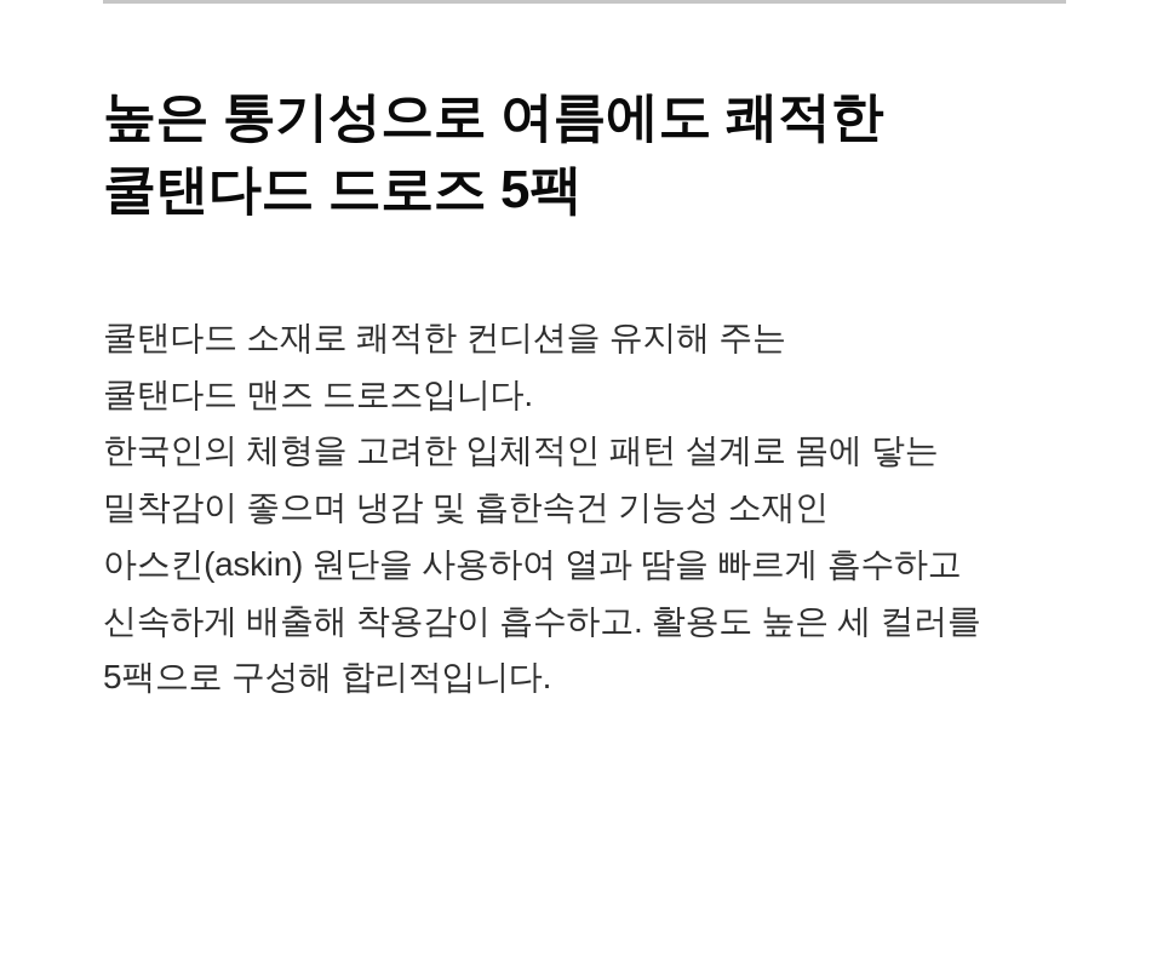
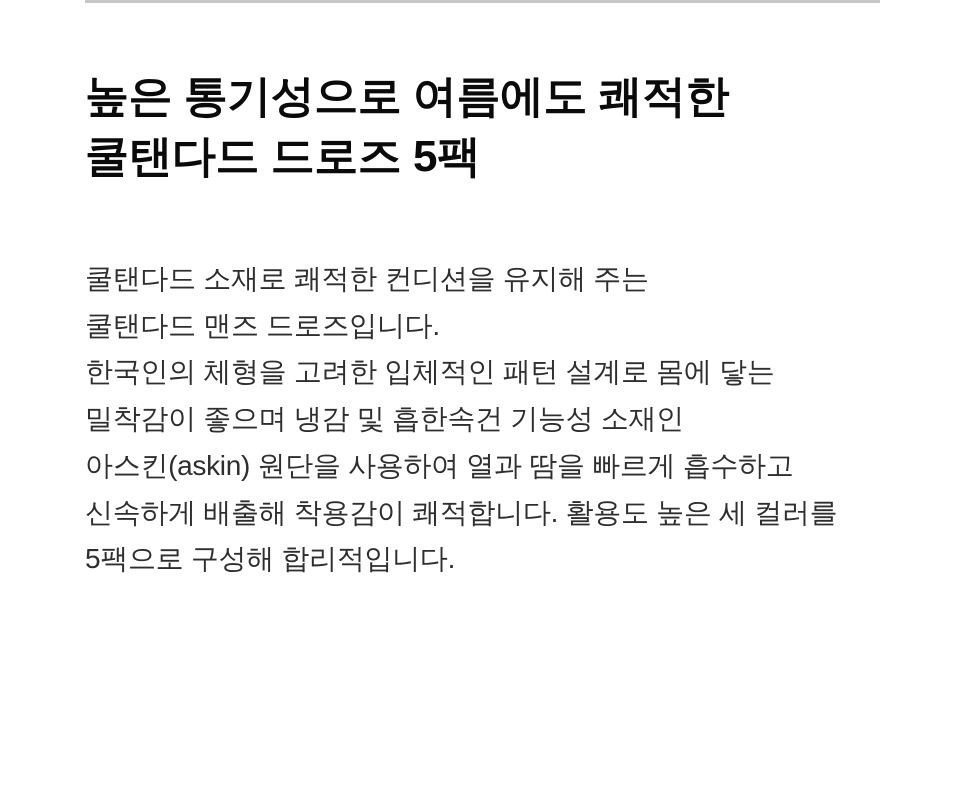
  높은 통기성으로 여름에도 쾌적한
  쿨탠다드 드로즈 5팩
  쿨탠다드 소재로 쾌적한 컨디션을 유지해 주는
  쿨탠다드 맨즈 드로즈입니다.
  한국인의 체형을 고려한 입체적인 패턴 설계로 몸에 닿는
  밀착감이 좋으며 냉감 및 흡한속건 기능성 소재인
  아스킨(askin) 원단을 사용하여 열과 땀을 빠르게 흡수하고
- 신속하게 배출해 착용감이 흡수하고. 활용도 높은 세 컬러를
+ 신속하게 배출해 착용감이 쾌적합니다. 활용도 높은 세 컬러를
  5팩으로 구성해 합리적입니다.
